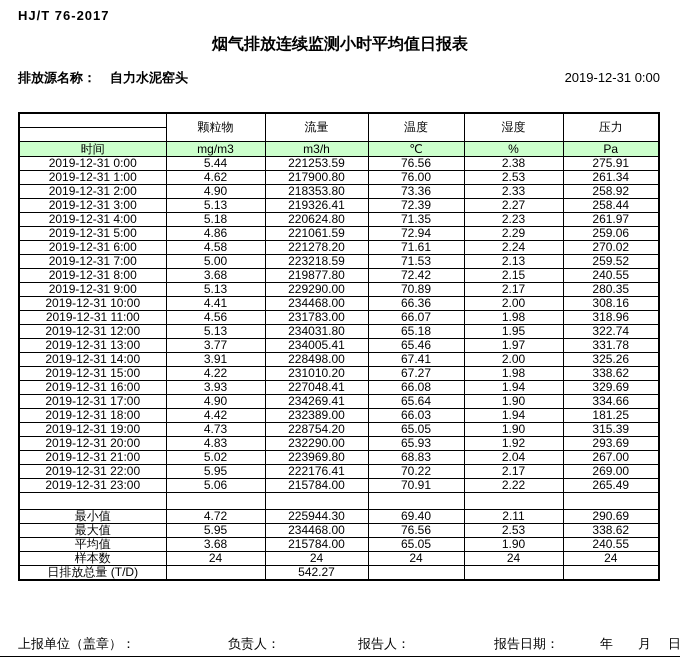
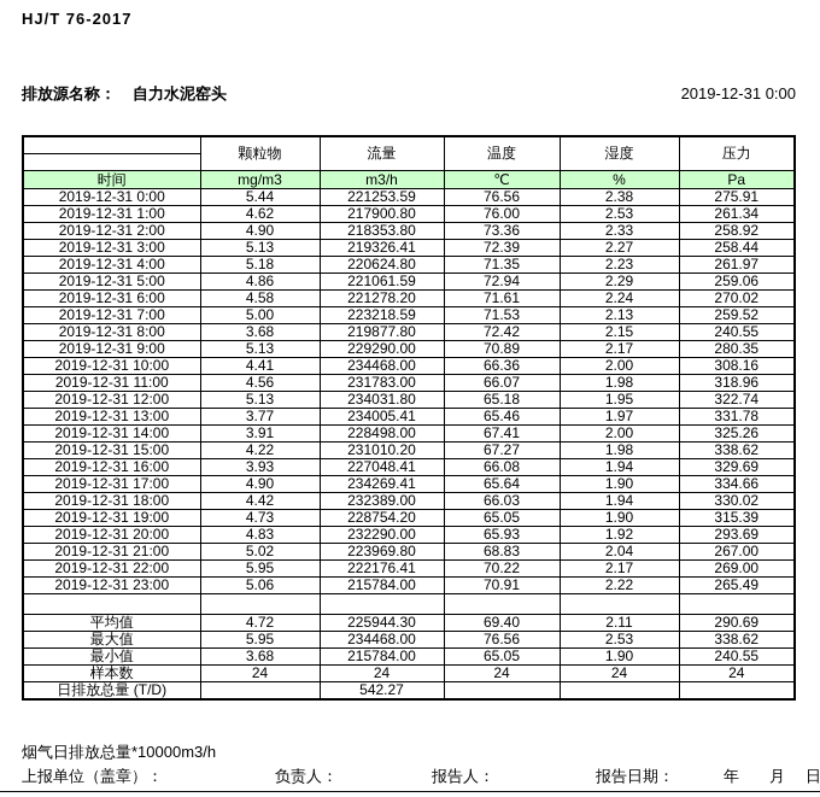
  HJ/T 76-2017
- 烟气排放连续监测小时平均值日报表
  排放源名称： 自力水泥窑头
  2019-12-31 0:00
  	颗粒物	流量	温度	湿度	压力
  时间	mg/m3	m3/h	℃	%	Pa
  2019-12-31 0:00	5.44	221253.59	76.56	2.38	275.91
  2019-12-31 1:00	4.62	217900.80	76.00	2.53	261.34
  2019-12-31 2:00	4.90	218353.80	73.36	2.33	258.92
  2019-12-31 3:00	5.13	219326.41	72.39	2.27	258.44
  2019-12-31 4:00	5.18	220624.80	71.35	2.23	261.97
  2019-12-31 5:00	4.86	221061.59	72.94	2.29	259.06
  2019-12-31 6:00	4.58	221278.20	71.61	2.24	270.02
  2019-12-31 7:00	5.00	223218.59	71.53	2.13	259.52
  2019-12-31 8:00	3.68	219877.80	72.42	2.15	240.55
  2019-12-31 9:00	5.13	229290.00	70.89	2.17	280.35
  2019-12-31 10:00	4.41	234468.00	66.36	2.00	308.16
  2019-12-31 11:00	4.56	231783.00	66.07	1.98	318.96
  2019-12-31 12:00	5.13	234031.80	65.18	1.95	322.74
  2019-12-31 13:00	3.77	234005.41	65.46	1.97	331.78
  2019-12-31 14:00	3.91	228498.00	67.41	2.00	325.26
  2019-12-31 15:00	4.22	231010.20	67.27	1.98	338.62
  2019-12-31 16:00	3.93	227048.41	66.08	1.94	329.69
  2019-12-31 17:00	4.90	234269.41	65.64	1.90	334.66
- 2019-12-31 18:00	4.42	232389.00	66.03	1.94	181.25
+ 2019-12-31 18:00	4.42	232389.00	66.03	1.94	330.02
  2019-12-31 19:00	4.73	228754.20	65.05	1.90	315.39
  2019-12-31 20:00	4.83	232290.00	65.93	1.92	293.69
  2019-12-31 21:00	5.02	223969.80	68.83	2.04	267.00
  2019-12-31 22:00	5.95	222176.41	70.22	2.17	269.00
  2019-12-31 23:00	5.06	215784.00	70.91	2.22	265.49
- 最小值	4.72	225944.30	69.40	2.11	290.69
+ 平均值	4.72	225944.30	69.40	2.11	290.69
  最大值	5.95	234468.00	76.56	2.53	338.62
- 平均值	3.68	215784.00	65.05	1.90	240.55
+ 最小值	3.68	215784.00	65.05	1.90	240.55
  样本数	24	24	24	24	24
  日排放总量 (T/D)		542.27
+ 烟气日排放总量*10000m3/h
  上报单位（盖章）：
  负责人：
  报告人：
  报告日期：
  年
  月
  日
